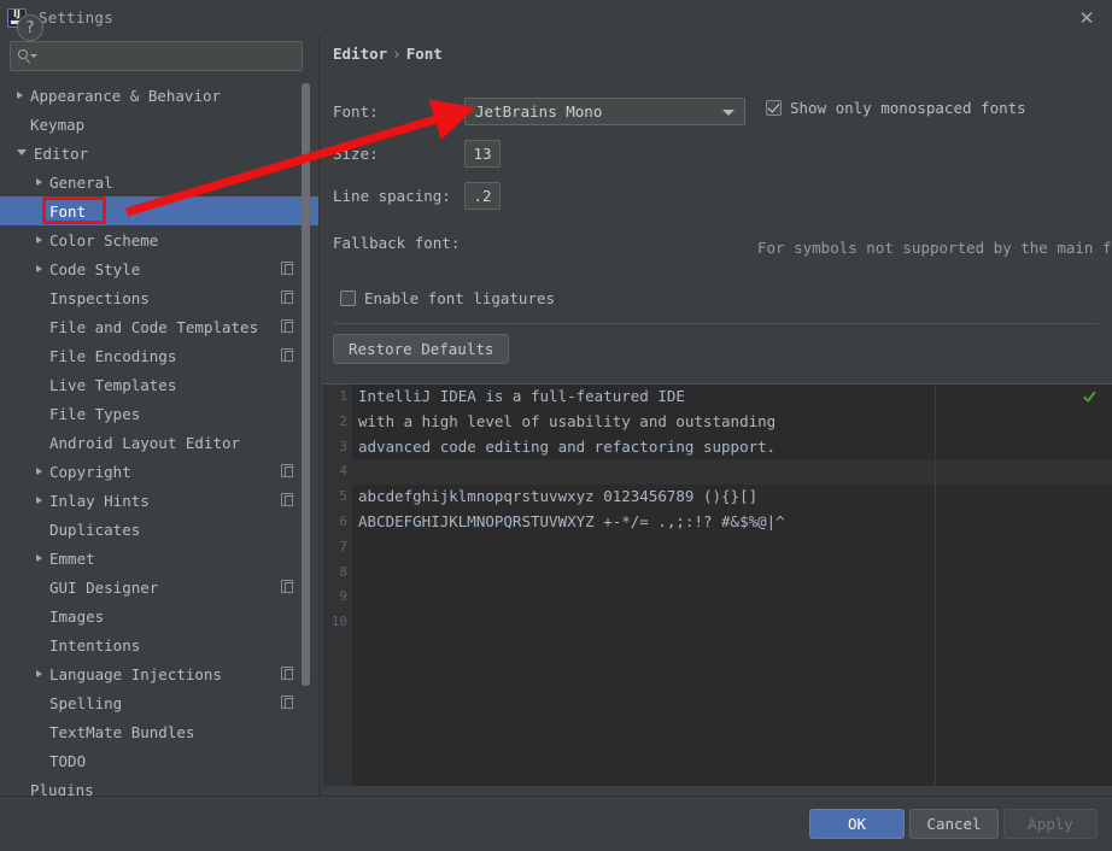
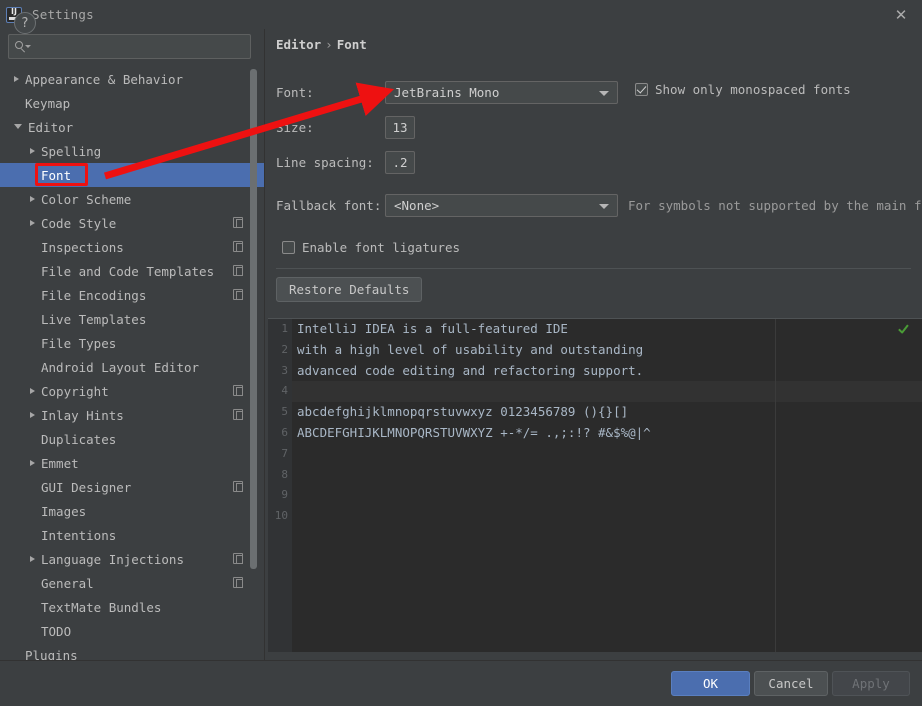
  Settings
  ✕
  Appearance & Behavior
  Keymap
  Editor
- General
+ Spelling
  Font
  Color Scheme
  Code Style
  Inspections
  File and Code Templates
  File Encodings
  Live Templates
  File Types
  Android Layout Editor
  Copyright
  Inlay Hints
  Duplicates
  Emmet
  GUI Designer
  Images
  Intentions
  Language Injections
- Spelling
+ General
  TextMate Bundles
  TODO
  Plugins
  Editor › Font
  Font:
  JetBrains Mono
  Show only monospaced fonts
  Size:
  13
  Line spacing:
  .2
  Fallback font:
+ <None>
  For symbols not supported by the main f
  Enable font ligatures
  Restore Defaults
  1
  2
  3
  4
  5
  6
  7
  8
  9
  10
  IntelliJ IDEA is a full-featured IDE
  with a high level of usability and outstanding
  advanced code editing and refactoring support.
  abcdefghijklmnopqrstuvwxyz 0123456789 (){}[]
  ABCDEFGHIJKLMNOPQRSTUVWXYZ +-*/= .,;:!? #&$%@|^
  ?
  OK
  Cancel
  Apply
